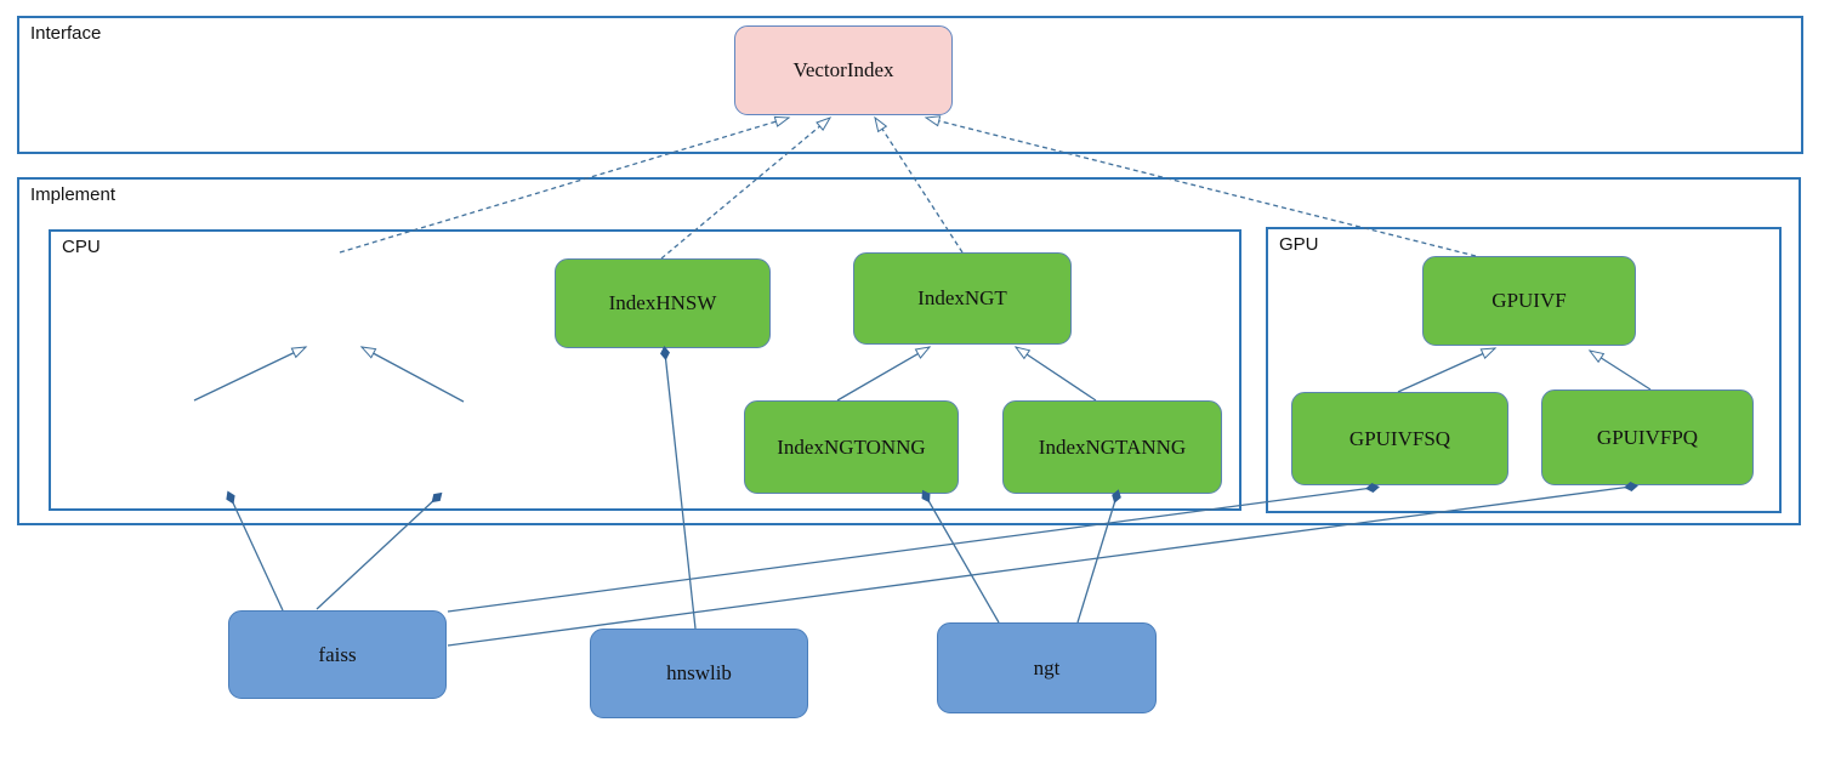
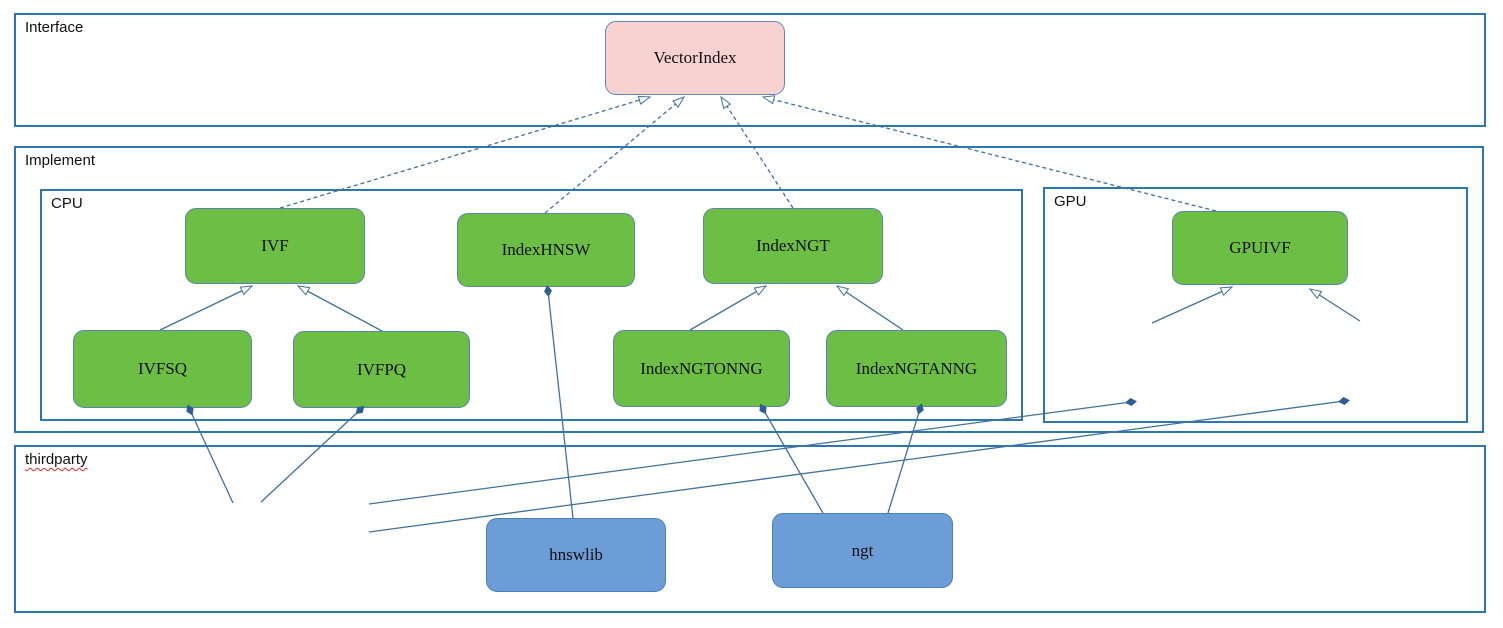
  Interface
  Implement
  CPU
  GPU
+ thirdparty
  VectorIndex
+ IVF
  IndexHNSW
  IndexNGT
  GPUIVF
+ IVFSQ
+ IVFPQ
  IndexNGTONNG
  IndexNGTANNG
- GPUIVFSQ
- GPUIVFPQ
- faiss
  hnswlib
  ngt
